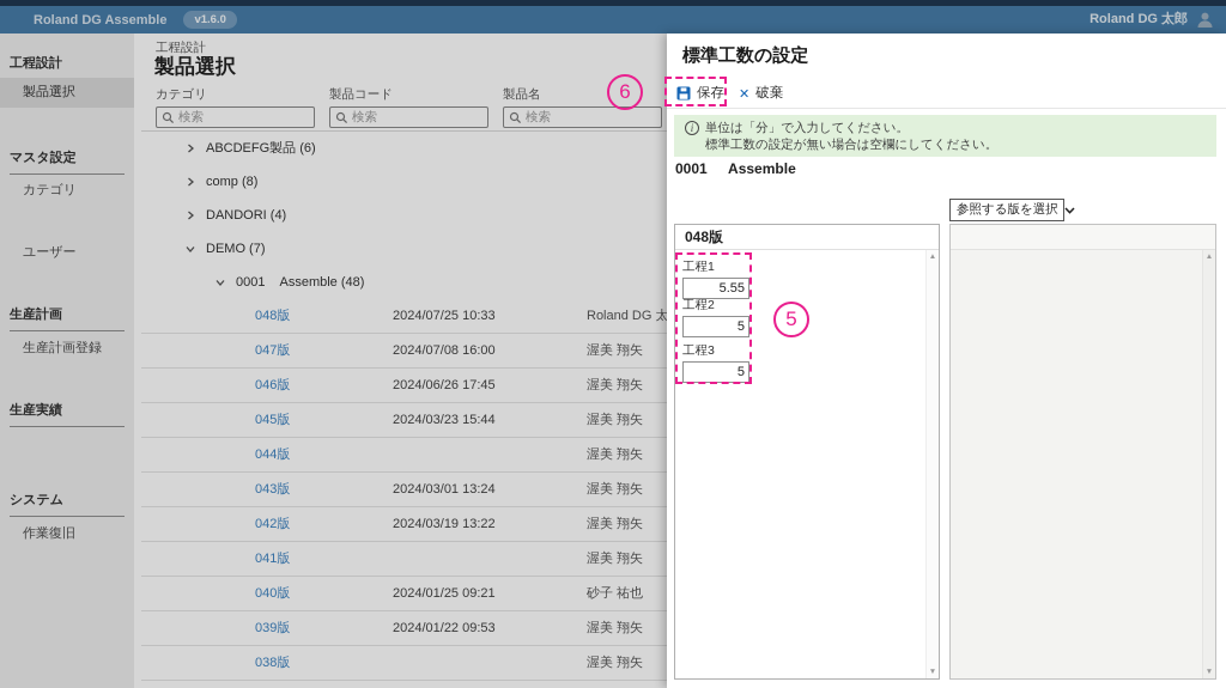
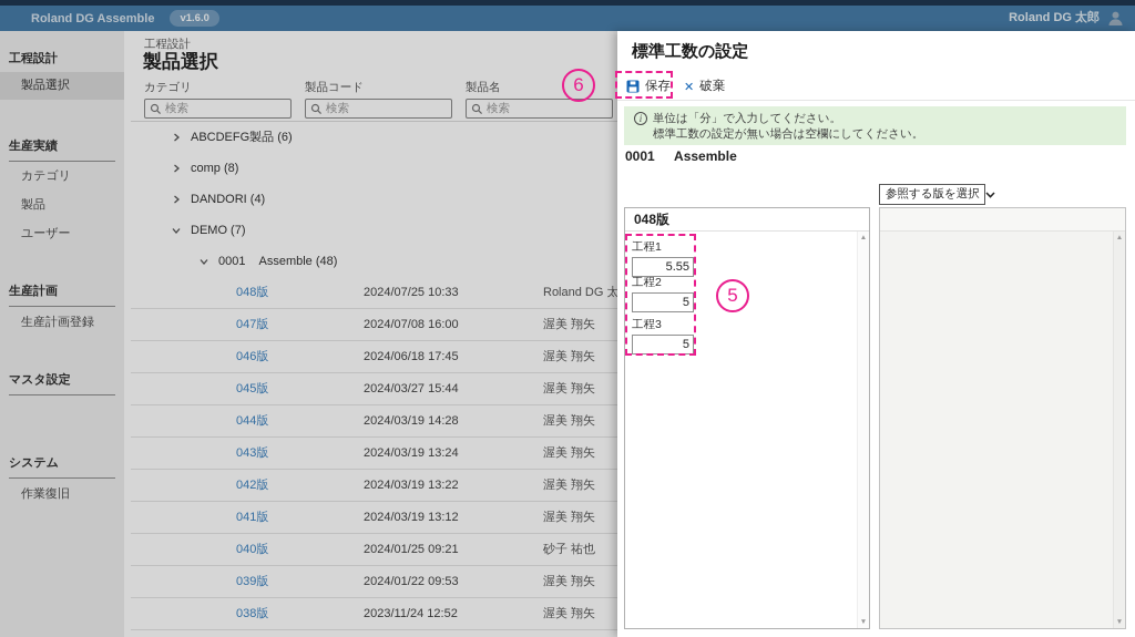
  Roland DG Assemble
  v1.6.0
  Roland DG 太郎
  工程設計
  製品選択
- マスタ設定
+ 生産実績
  カテゴリ
+ 製品
  ユーザー
  生産計画
  生産計画登録
- 生産実績
+ マスタ設定
  システム
  作業復旧
  工程設計
  製品選択
  カテゴリ
  検索
  製品コード
  検索
  製品名
  検索
  ABCDEFG製品 (6)
  comp (8)
  DANDORI (4)
  DEMO (7)
  0001
  Assemble (48)
  048版
  2024/07/25 10:33
  Roland DG 太
  047版
  2024/07/08 16:00
  渥美 翔矢
  046版
- 2024/06/26 17:45
+ 2024/06/18 17:45
  渥美 翔矢
  045版
- 2024/03/23 15:44
+ 2024/03/27 15:44
  渥美 翔矢
  044版
+ 2024/03/19 14:28
  渥美 翔矢
  043版
- 2024/03/01 13:24
+ 2024/03/19 13:24
  渥美 翔矢
  042版
  2024/03/19 13:22
  渥美 翔矢
  041版
+ 2024/03/19 13:12
  渥美 翔矢
  040版
  2024/01/25 09:21
  砂子 祐也
  039版
  2024/01/22 09:53
  渥美 翔矢
  038版
+ 2023/11/24 12:52
  渥美 翔矢
  標準工数の設定
  保存
  ✕
  破棄
  i
  単位は「分」で入力してください。
  標準工数の設定が無い場合は空欄にしてください。
  0001 Assemble
  参照する版を選択
  048版
  工程1
  5.55
  工程2
  5
  工程3
  5
  6
  5
